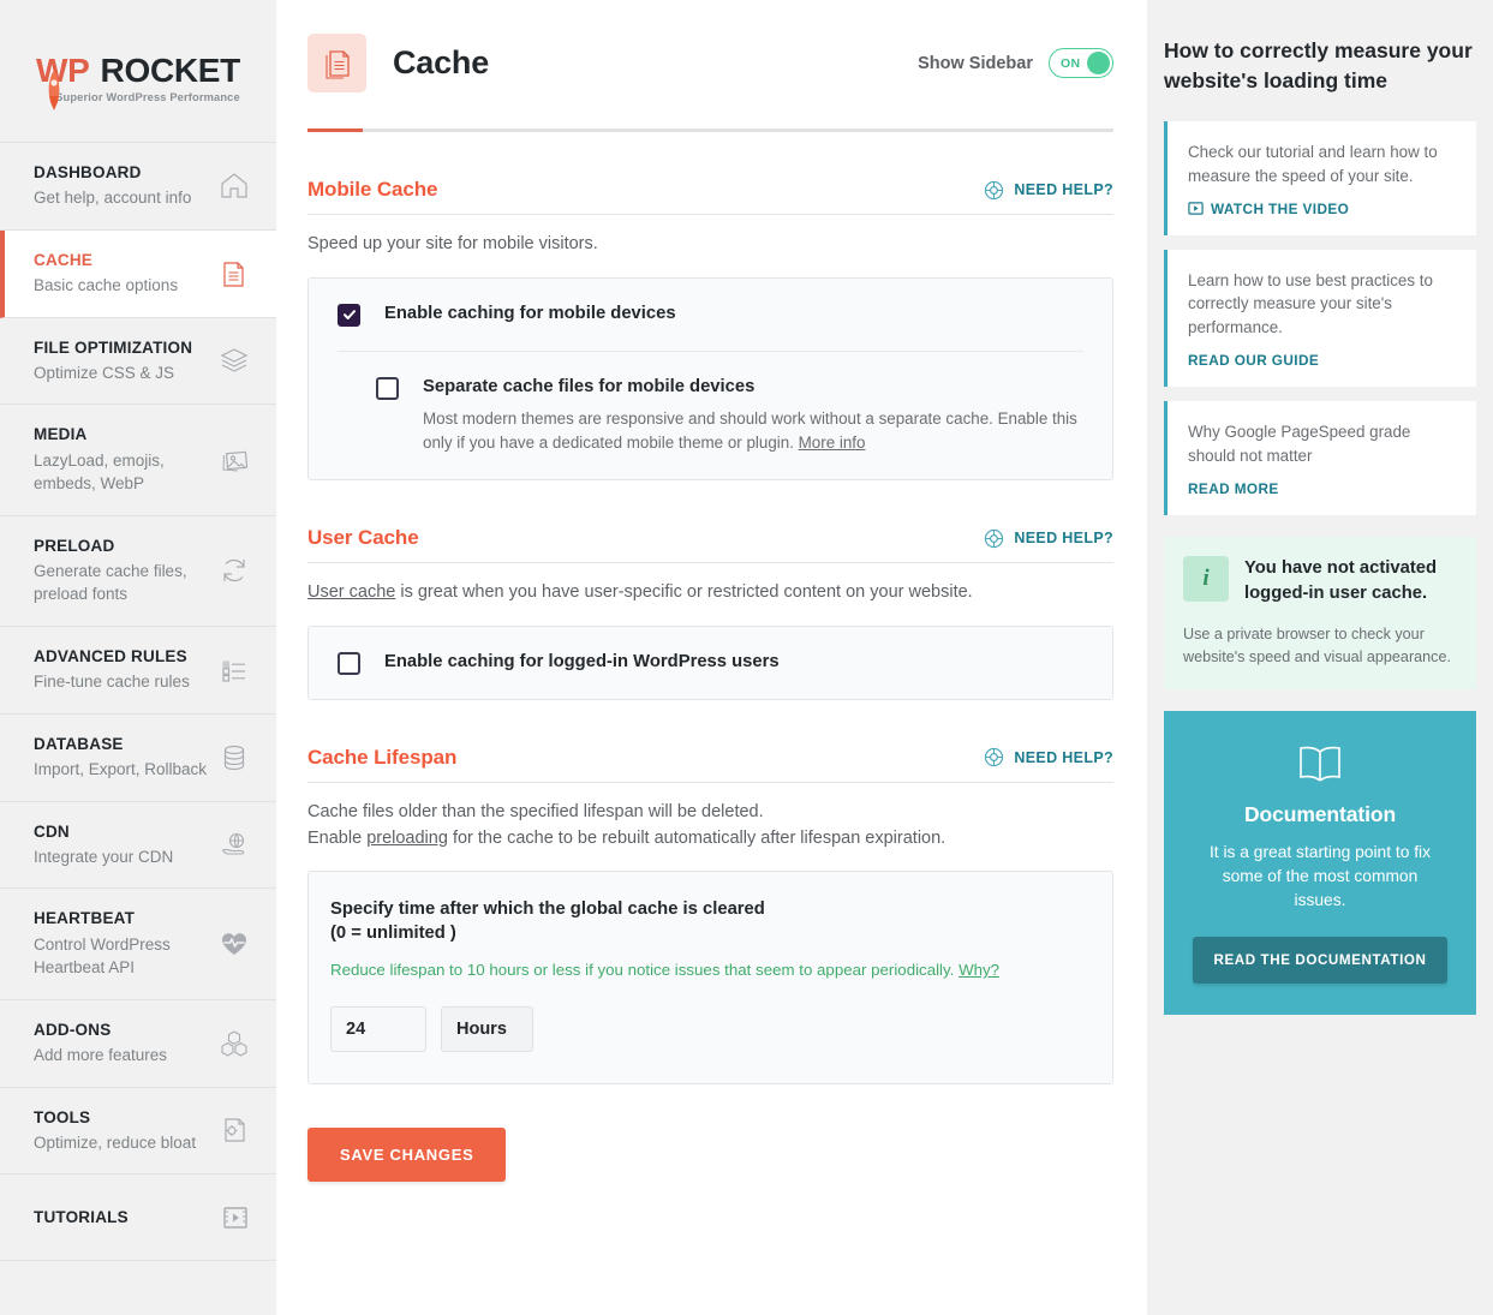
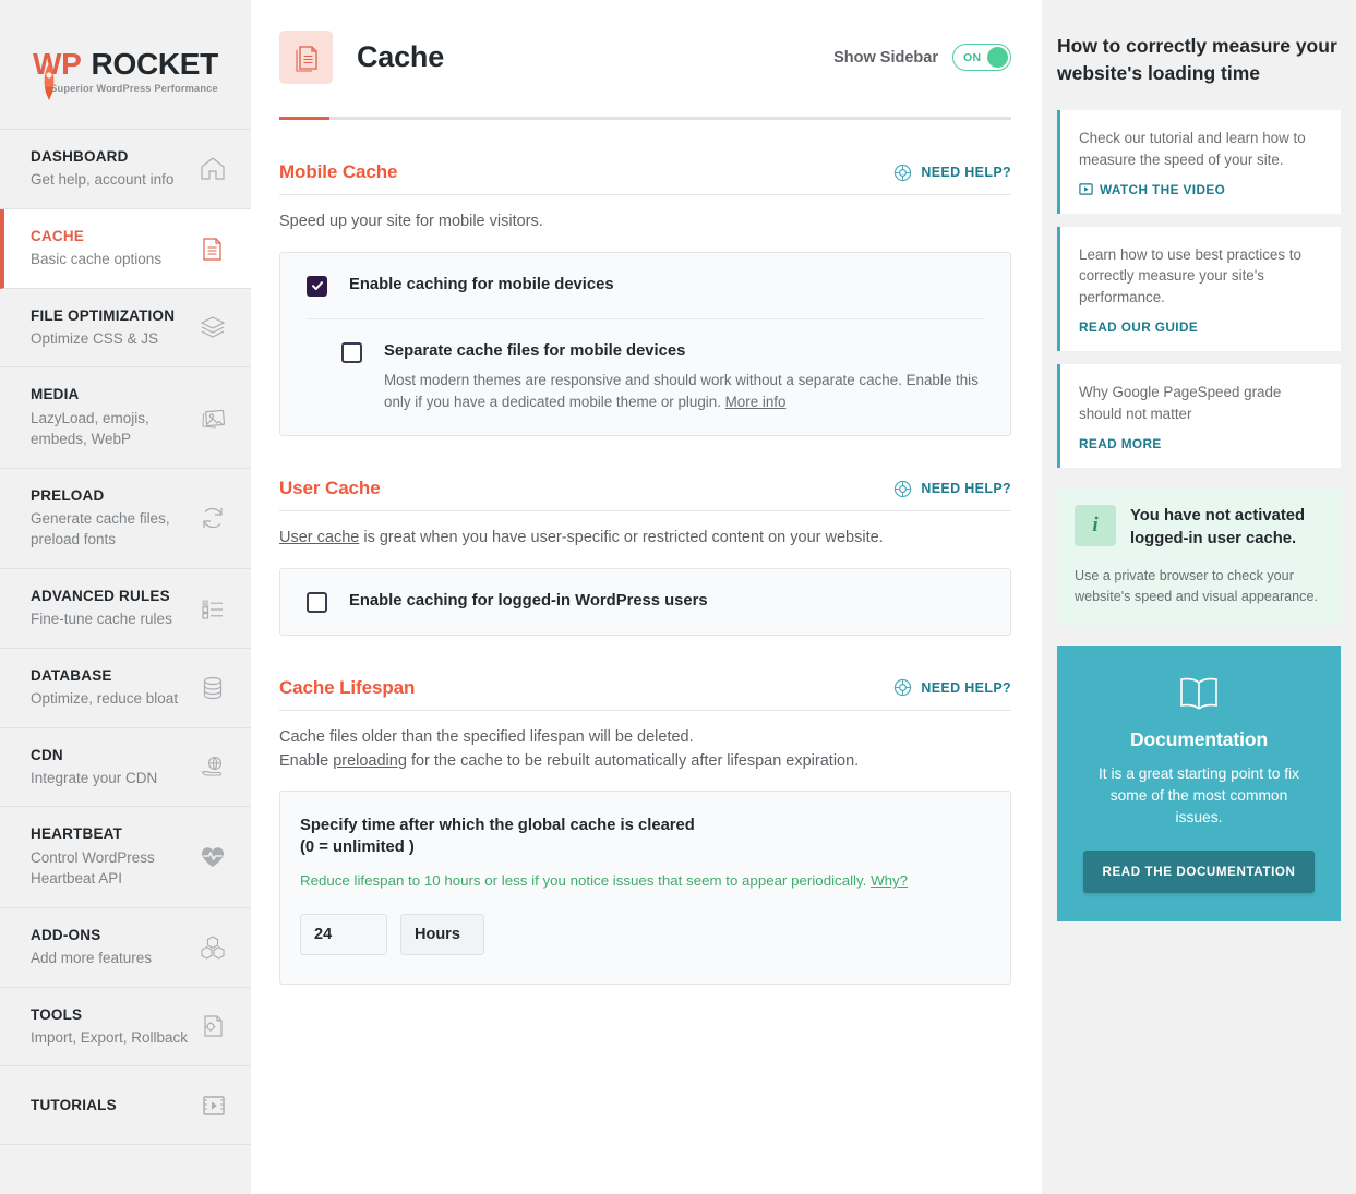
  WP
  ROCKET
  Superior WordPress Performance
  DASHBOARD
  Get help, account info
  CACHE
  Basic cache options
  FILE OPTIMIZATION
  Optimize CSS & JS
  MEDIA
  LazyLoad, emojis, embeds, WebP
  PRELOAD
  Generate cache files, preload fonts
  ADVANCED RULES
  Fine-tune cache rules
  DATABASE
- Import, Export, Rollback
+ Optimize, reduce bloat
  CDN
  Integrate your CDN
  HEARTBEAT
  Control WordPress Heartbeat API
  ADD-ONS
  Add more features
  TOOLS
- Optimize, reduce bloat
+ Import, Export, Rollback
  TUTORIALS
  Cache
  Show Sidebar
  ON
  Mobile Cache
  NEED HELP?
  Speed up your site for mobile visitors.
  Enable caching for mobile devices
  Separate cache files for mobile devices
  Most modern themes are responsive and should work without a separate cache. Enable this only if you have a dedicated mobile theme or plugin. More info
  User Cache
  NEED HELP?
  User cache is great when you have user-specific or restricted content on your website.
  Enable caching for logged-in WordPress users
  Cache Lifespan
  NEED HELP?
  Cache files older than the specified lifespan will be deleted.
  Enable preloading for the cache to be rebuilt automatically after lifespan expiration.
  Specify time after which the global cache is cleared
  (0 = unlimited )
  Reduce lifespan to 10 hours or less if you notice issues that seem to appear periodically. Why?
  24
  Hours
- SAVE CHANGES
  How to correctly measure your website's loading time
  Check our tutorial and learn how to measure the speed of your site.
  WATCH THE VIDEO
  Learn how to use best practices to correctly measure your site's performance.
  READ OUR GUIDE
  Why Google PageSpeed grade should not matter
  READ MORE
  i
  You have not activated logged-in user cache.
  Use a private browser to check your website's speed and visual appearance.
  Documentation
  It is a great starting point to fix some of the most common issues.
  READ THE DOCUMENTATION
